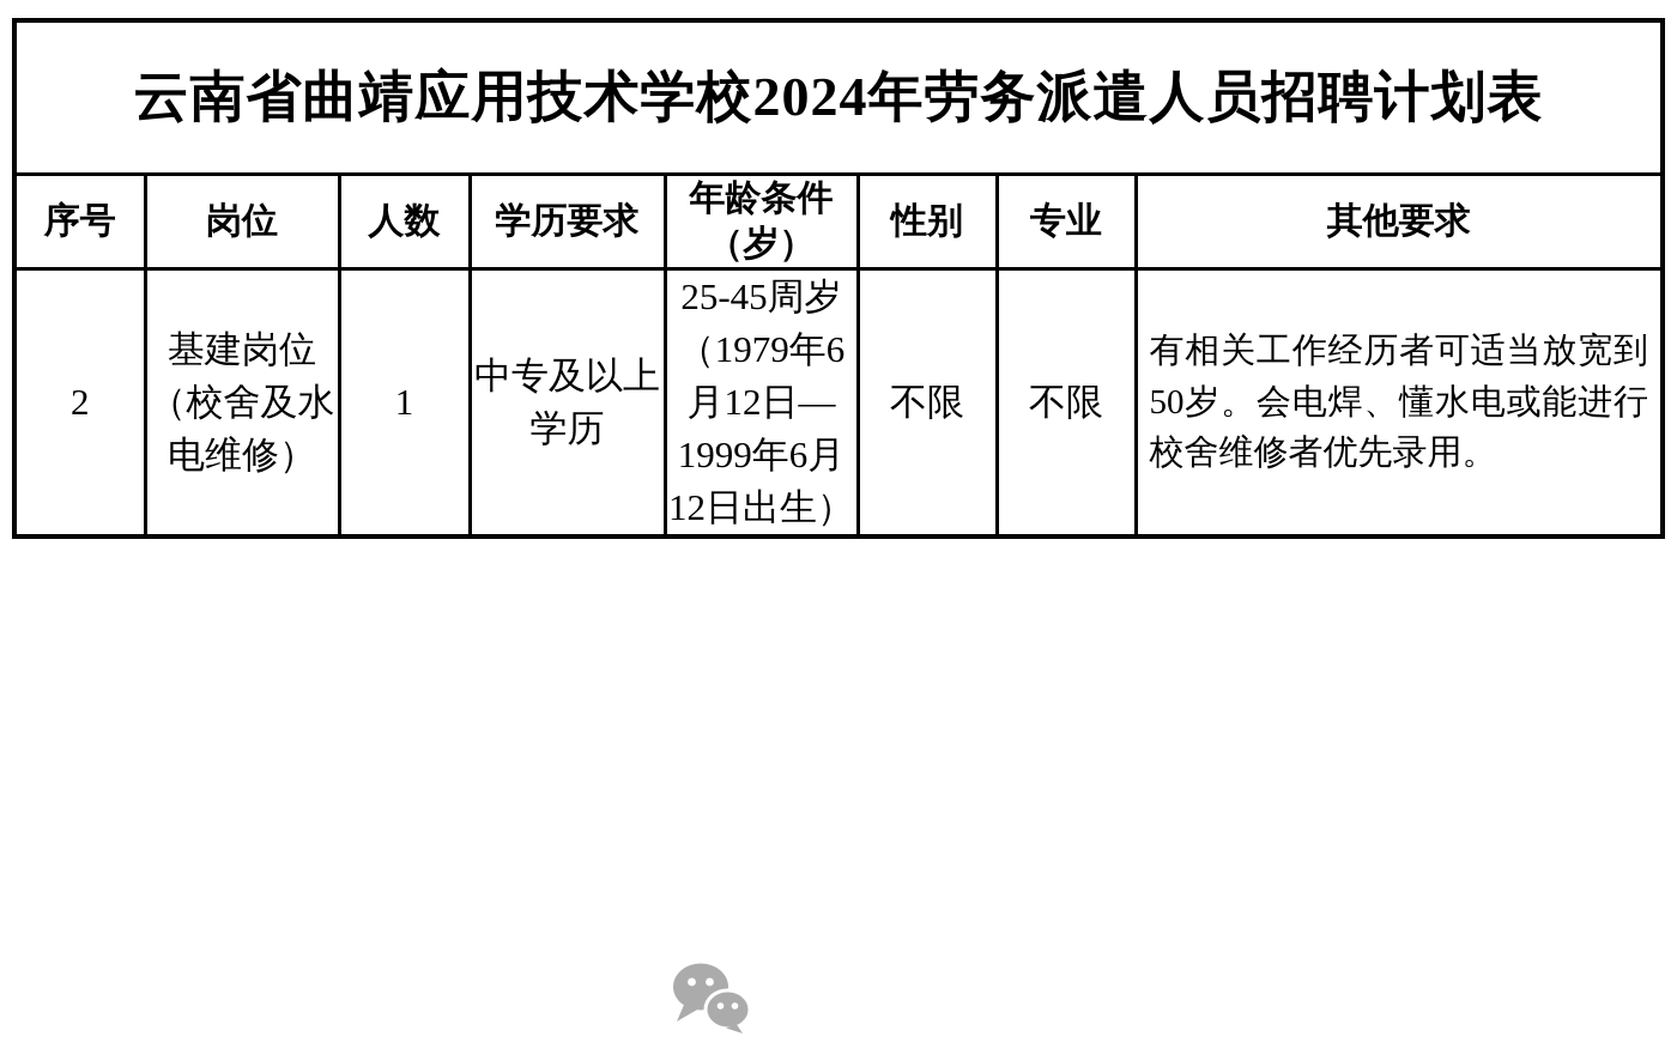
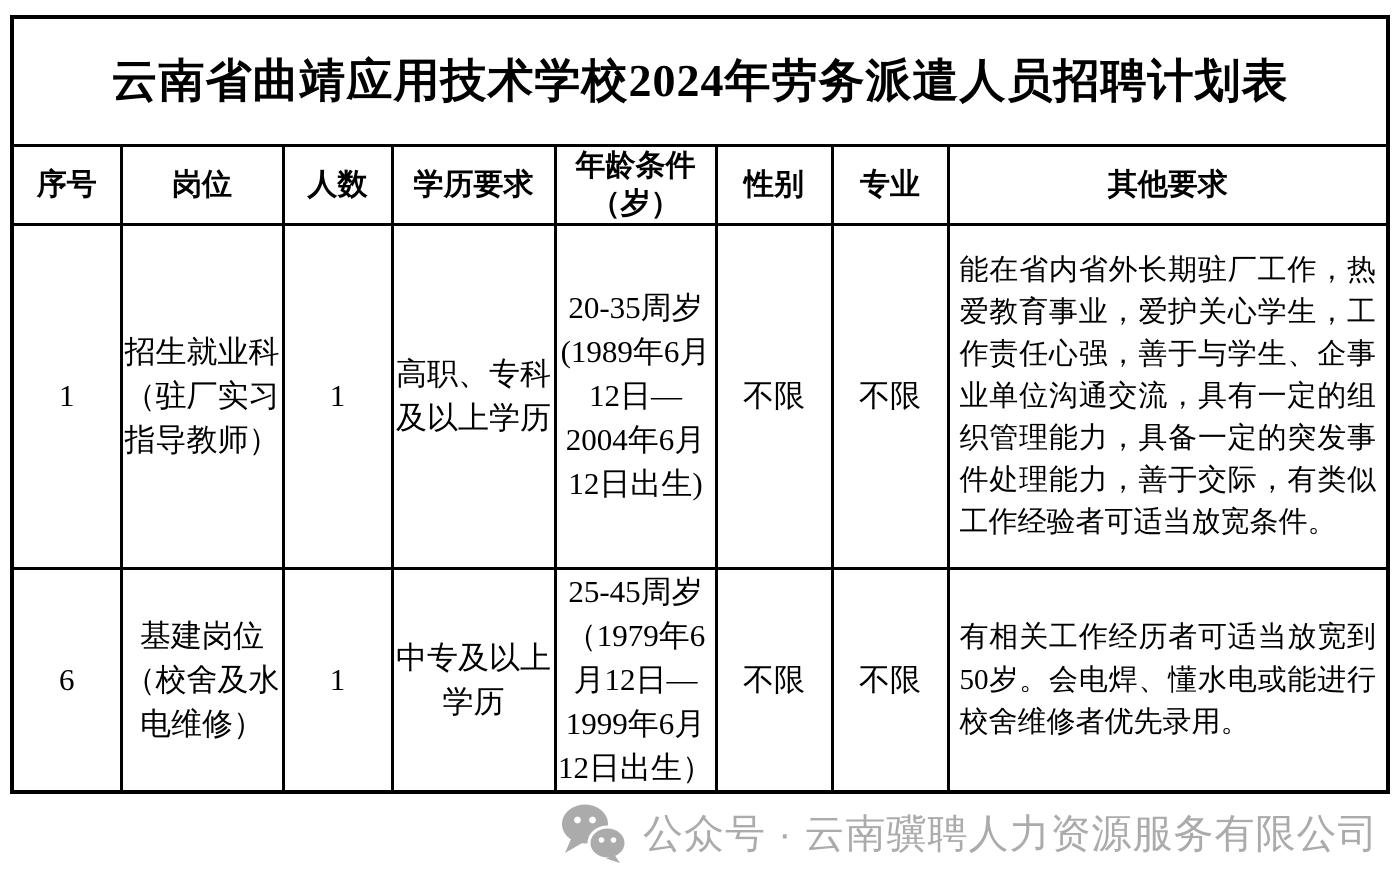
  云南省曲靖应用技术学校2024年劳务派遣人员招聘计划表
  序号	岗位	人数	学历要求	年龄条件 （岁）	性别	专业	其他要求
+ 1	招生就业科 （驻厂实习 指导教师）	1	高职、专科 及以上学历	20-35周岁 (1989年6月 12日— 2004年6月 12日出生)	不限	不限	能在省内省外长期驻厂工作，热爱教育事业，爱护关心学生，工作责任心强，善于与学生、企事业单位沟通交流，具有一定的组织管理能力，具备一定的突发事件处理能力，善于交际，有类似工作经验者可适当放宽条件。
- 2	基建岗位 （校舍及水 电维修）	1	中专及以上 学历	25-45周岁 （1979年6 月12日— 1999年6月 12日出生）	不限	不限	有相关工作经历者可适当放宽到50岁。会电焊、懂水电或能进行校舍维修者优先录用。
+ 6	基建岗位 （校舍及水 电维修）	1	中专及以上 学历	25-45周岁 （1979年6 月12日— 1999年6月 12日出生）	不限	不限	有相关工作经历者可适当放宽到50岁。会电焊、懂水电或能进行校舍维修者优先录用。
+ 公众号 · 云南骥聘人力资源服务有限公司
